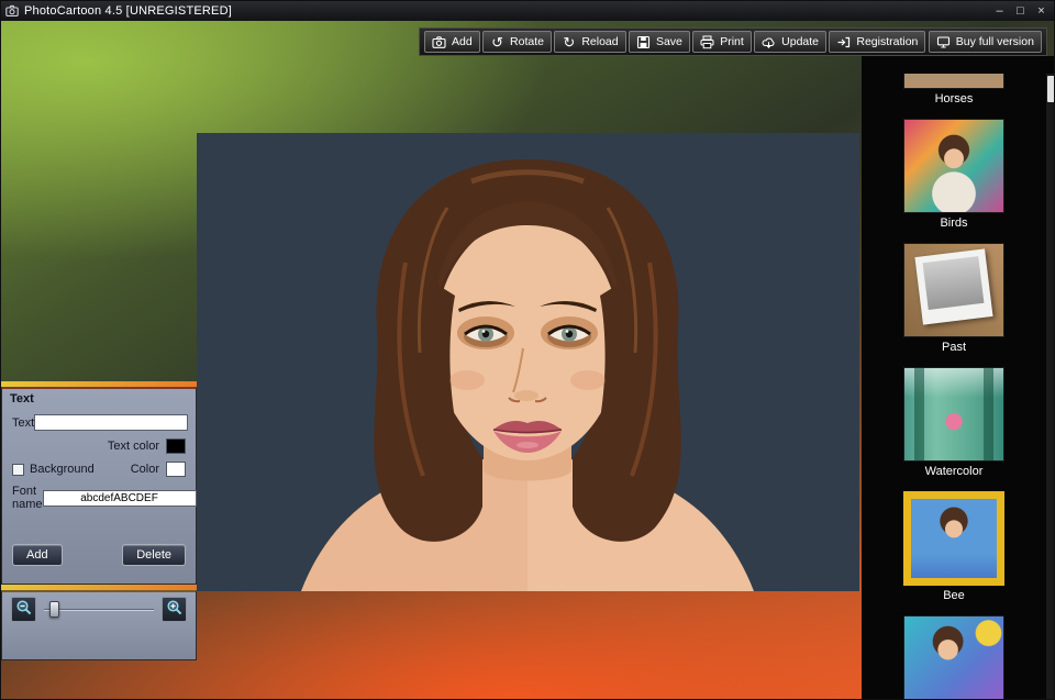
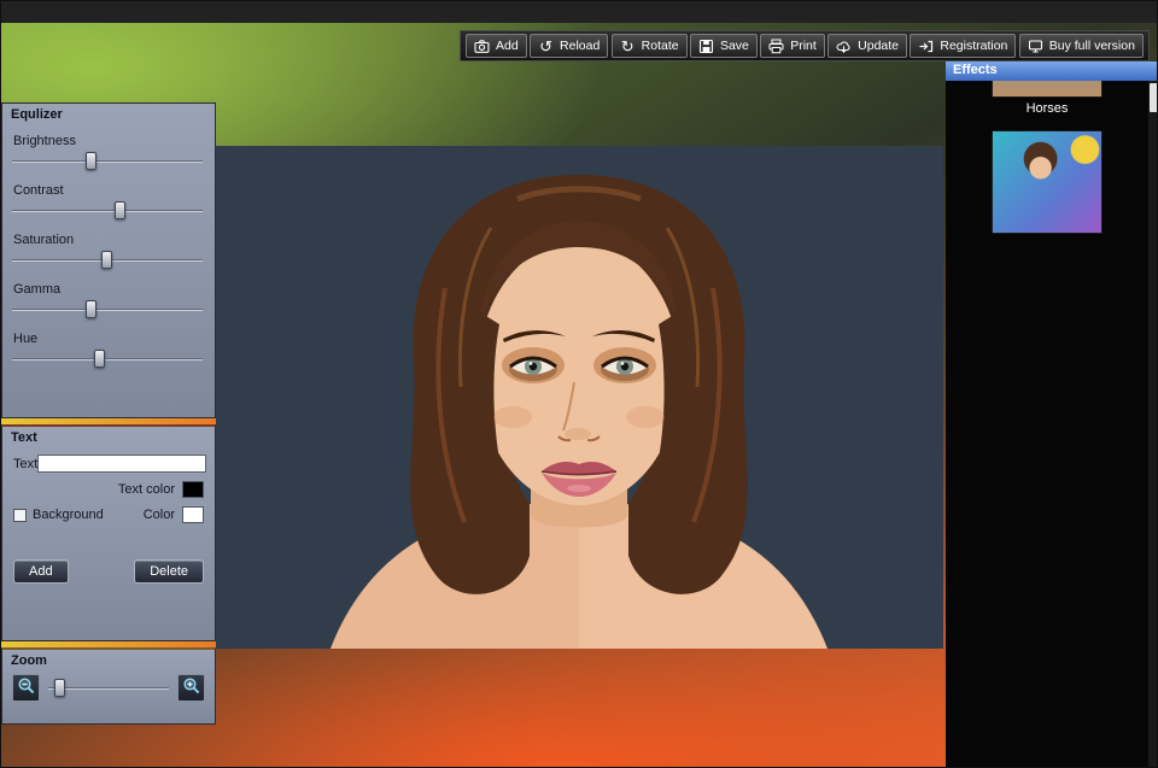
- PhotoCartoon 4.5 [UNREGISTERED]
- –
- □
- ×
  Add
  ↺
- Rotate
+ Reload
  ↻
- Reload
+ Rotate
  Save
  Print
  Update
  Registration
  Buy full version
+ Equlizer
+ Brightness
+ Contrast
+ Saturation
+ Gamma
+ Hue
  Text
  Text
  Text color
  Background
  Color
- Font name
- abcdefABCDEF
  Add
  Delete
+ Zoom
+ Effects
  Horses
- Birds
- Past
- Watercolor
- Bee
